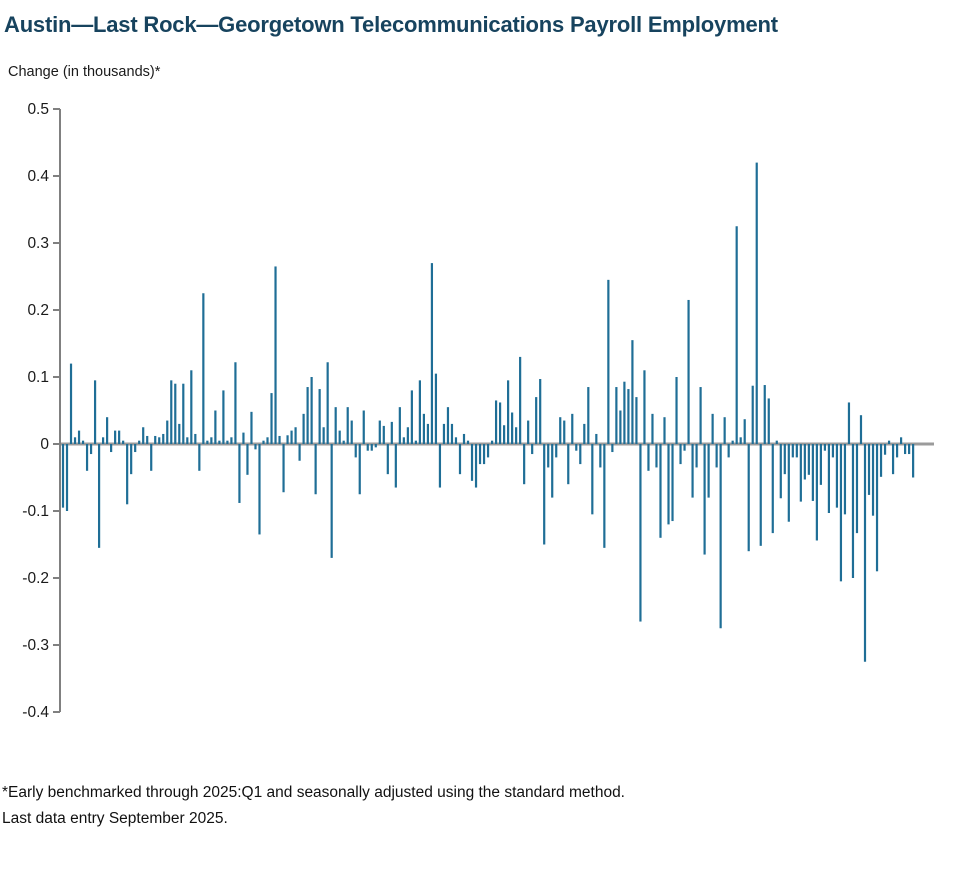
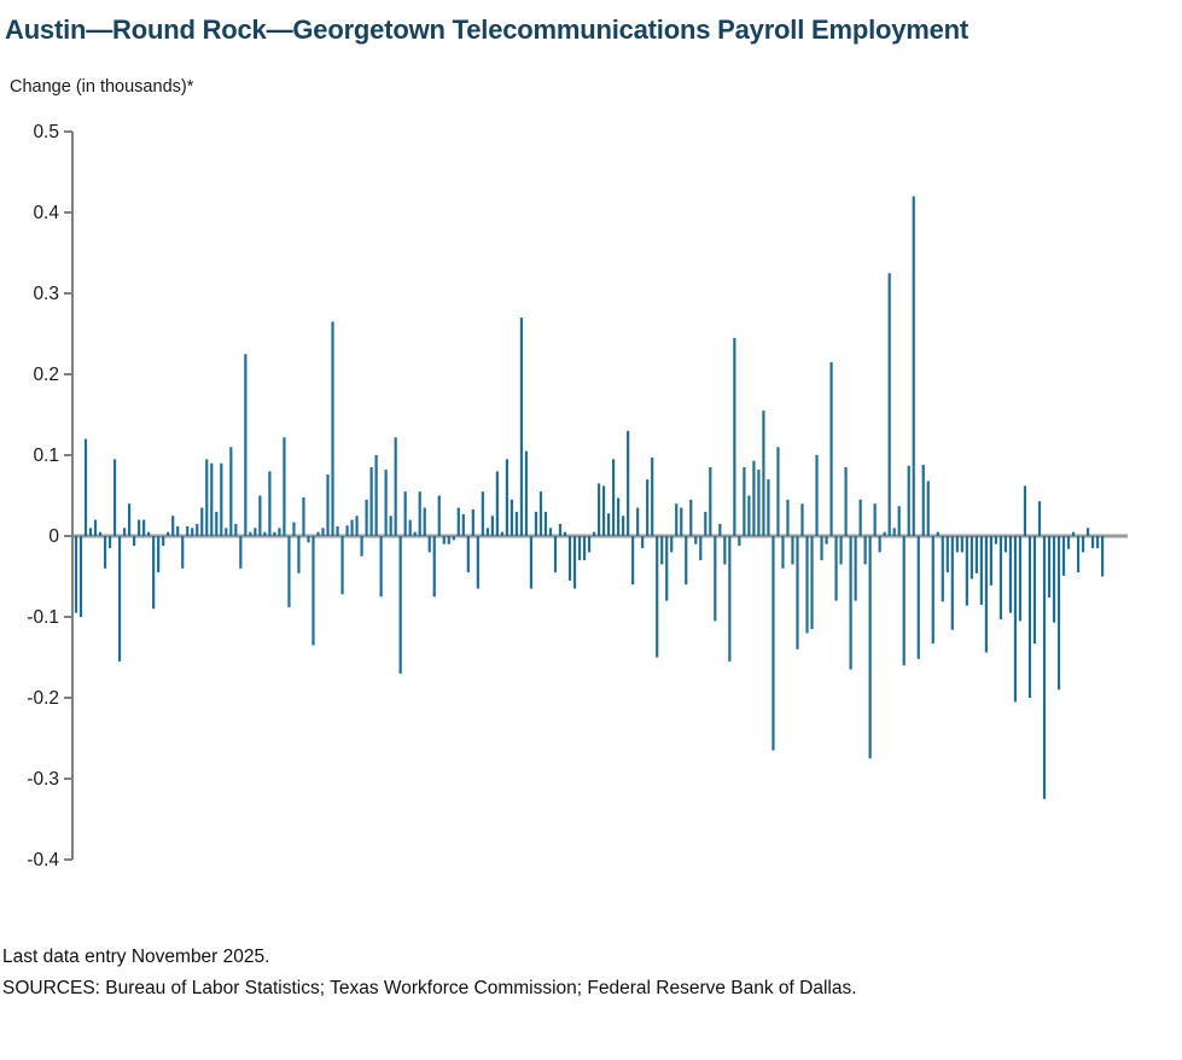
- Austin—Last Rock—Georgetown Telecommunications Payroll Employment
+ Austin—Round Rock—Georgetown Telecommunications Payroll Employment
  Change (in thousands)*
  0.5
  0.4
  0.3
  0.2
  0.1
  0
  -0.1
  -0.2
  -0.3
  -0.4
- *Early benchmarked through 2025:Q1 and seasonally adjusted using the standard method.
- Last data entry September 2025.
+ Last data entry November 2025.
+ SOURCES: Bureau of Labor Statistics; Texas Workforce Commission; Federal Reserve Bank of Dallas.
